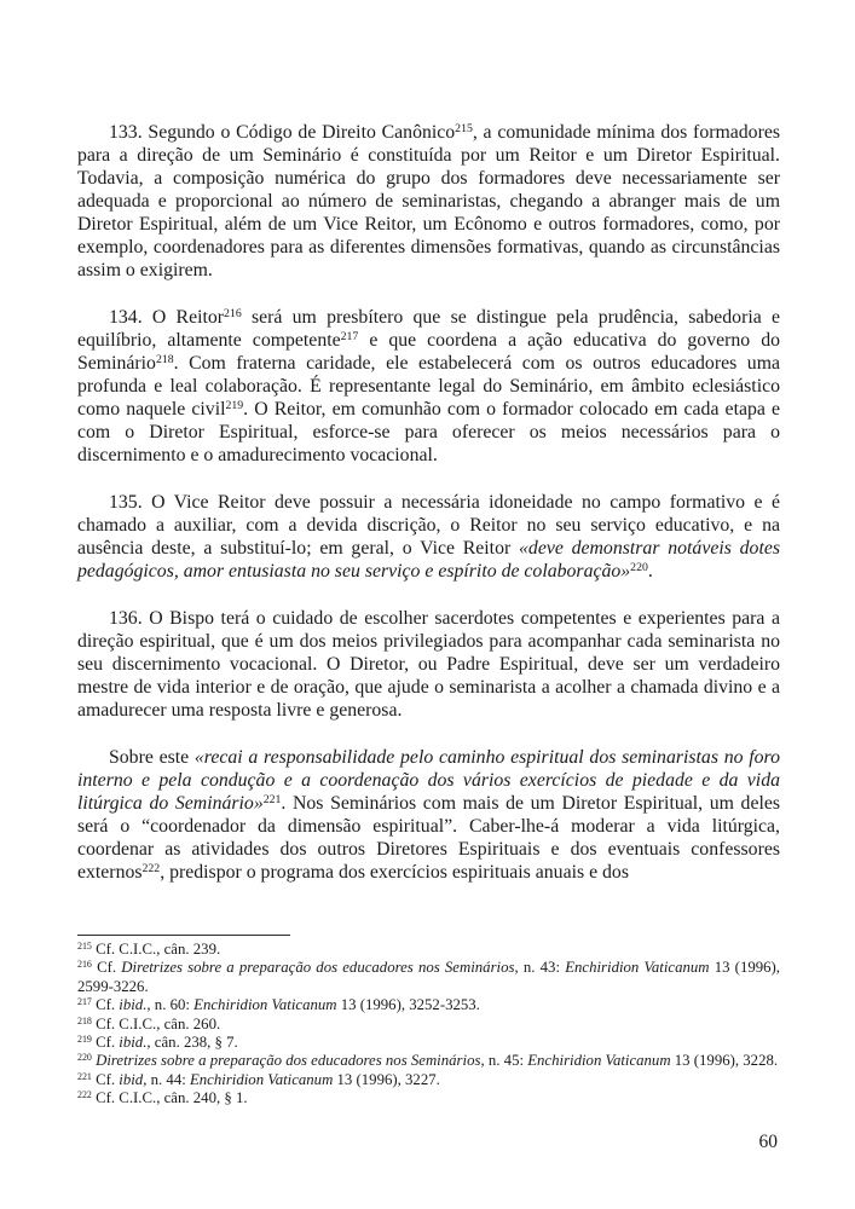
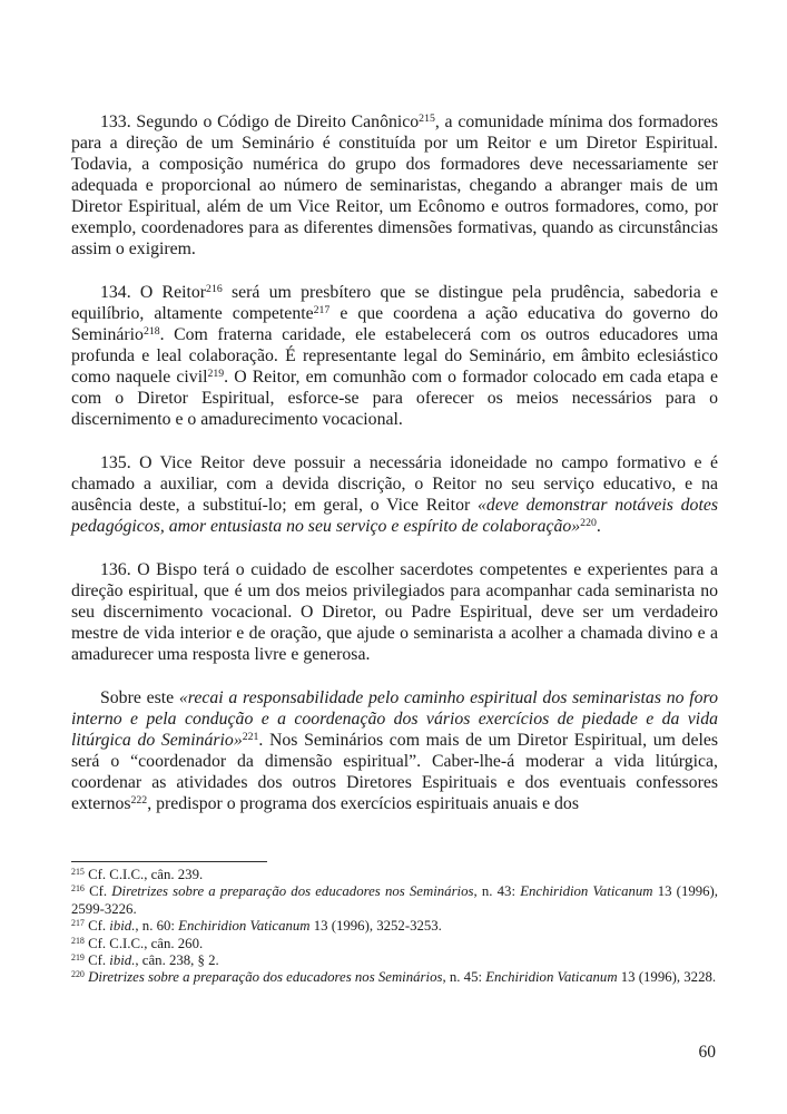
  133. Segundo o Código de Direito Canônico215, a comunidade mínima dos formadores para a direção de um Seminário é constituída por um Reitor e um Diretor Espiritual. Todavia, a composição numérica do grupo dos formadores deve necessariamente ser adequada e proporcional ao número de seminaristas, chegando a abranger mais de um Diretor Espiritual, além de um Vice Reitor, um Ecônomo e outros formadores, como, por exemplo, coordenadores para as diferentes dimensões formativas, quando as circunstâncias assim o exigirem.
  134. O Reitor216 será um presbítero que se distingue pela prudência, sabedoria e equilíbrio, altamente competente217 e que coordena a ação educativa do governo do Seminário218. Com fraterna caridade, ele estabelecerá com os outros educadores uma profunda e leal colaboração. É representante legal do Seminário, em âmbito eclesiástico como naquele civil219. O Reitor, em comunhão com o formador colocado em cada etapa e com o Diretor Espiritual, esforce-se para oferecer os meios necessários para o discernimento e o amadurecimento vocacional.
  135. O Vice Reitor deve possuir a necessária idoneidade no campo formativo e é chamado a auxiliar, com a devida discrição, o Reitor no seu serviço educativo, e na ausência deste, a substituí-lo; em geral, o Vice Reitor «deve demonstrar notáveis dotes pedagógicos, amor entusiasta no seu serviço e espírito de colaboração»220.
  136. O Bispo terá o cuidado de escolher sacerdotes competentes e experientes para a direção espiritual, que é um dos meios privilegiados para acompanhar cada seminarista no seu discernimento vocacional. O Diretor, ou Padre Espiritual, deve ser um verdadeiro mestre de vida interior e de oração, que ajude o seminarista a acolher a chamada divino e a amadurecer uma resposta livre e generosa.
  Sobre este «recai a responsabilidade pelo caminho espiritual dos seminaristas no foro interno e pela condução e a coordenação dos vários exercícios de piedade e da vida litúrgica do Seminário»221. Nos Seminários com mais de um Diretor Espiritual, um deles será o “coordenador da dimensão espiritual”. Caber-lhe-á moderar a vida litúrgica, coordenar as atividades dos outros Diretores Espirituais e dos eventuais confessores externos222, predispor o programa dos exercícios espirituais anuais e dos
  215 Cf. C.I.C., cân. 239.
  216 Cf. Diretrizes sobre a preparação dos educadores nos Seminários, n. 43: Enchiridion Vaticanum 13 (1996), 2599-3226.
  217 Cf. ibid., n. 60: Enchiridion Vaticanum 13 (1996), 3252-3253.
  218 Cf. C.I.C., cân. 260.
- 219 Cf. ibid., cân. 238, § 7.
+ 219 Cf. ibid., cân. 238, § 2.
  220 Diretrizes sobre a preparação dos educadores nos Seminários, n. 45: Enchiridion Vaticanum 13 (1996), 3228.
- 221 Cf. ibid, n. 44: Enchiridion Vaticanum 13 (1996), 3227.
- 222 Cf. C.I.C., cân. 240, § 1.
  60
